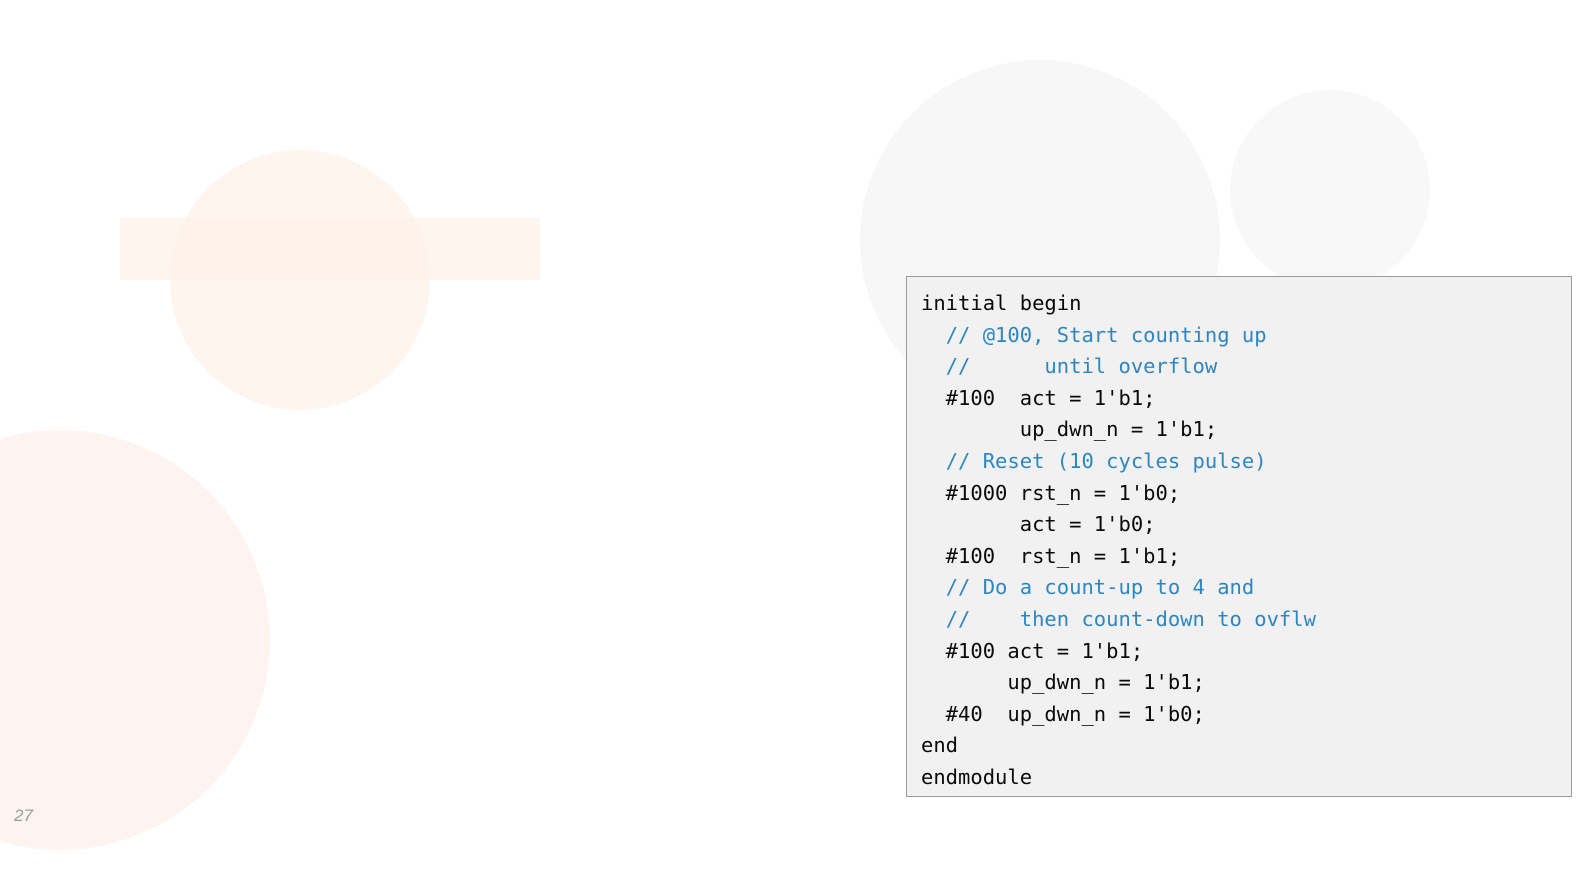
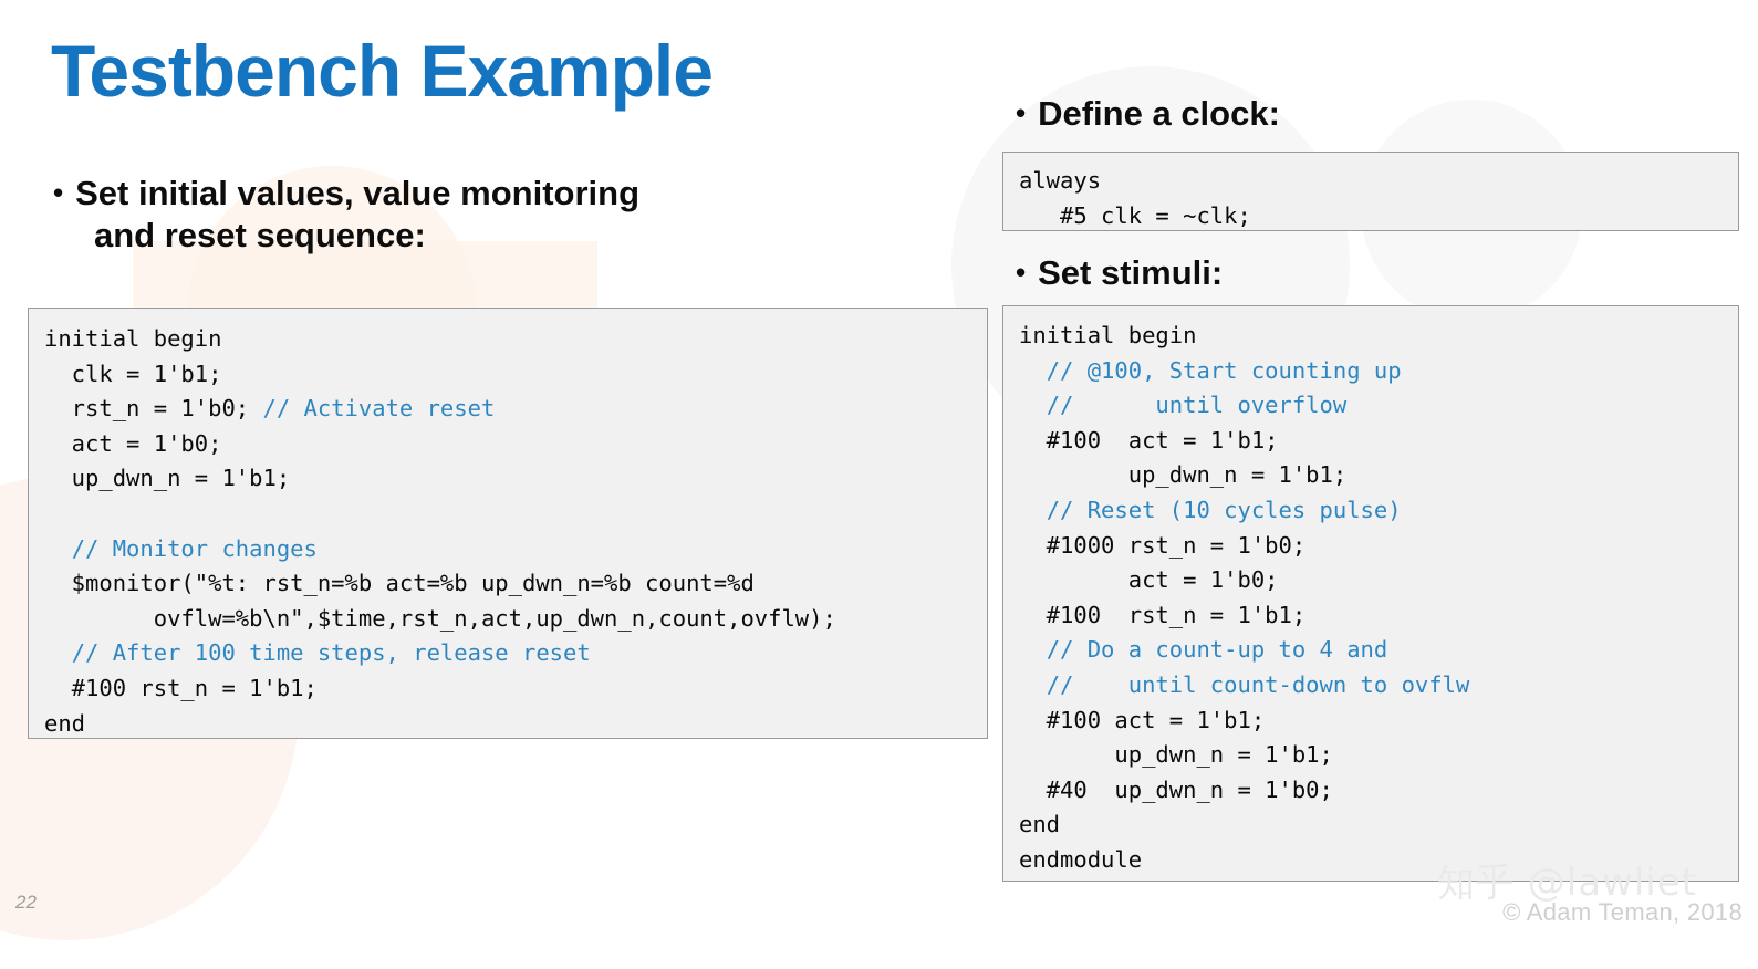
+ Testbench Example
+ • Set initial values, value monitoring
+ and reset sequence:
+ • Define a clock:
+ • Set stimuli:
+ initial begin clk = 1'b1; rst_n = 1'b0; // Activate reset act = 1'b0; up_dwn_n = 1'b1; // Monitor changes $monitor("%t: rst_n=%b act=%b up_dwn_n=%b count=%d ovflw=%b\n",$time,rst_n,act,up_dwn_n,count,ovflw); // After 100 time steps, release reset #100 rst_n = 1'b1; end
+ always #5 clk = ~clk;
- initial begin // @100, Start counting up // until overflow #100 act = 1'b1; up_dwn_n = 1'b1; // Reset (10 cycles pulse) #1000 rst_n = 1'b0; act = 1'b0; #100 rst_n = 1'b1; // Do a count-up to 4 and // then count-down to ovflw #100 act = 1'b1; up_dwn_n = 1'b1; #40 up_dwn_n = 1'b0; end endmodule
+ initial begin // @100, Start counting up // until overflow #100 act = 1'b1; up_dwn_n = 1'b1; // Reset (10 cycles pulse) #1000 rst_n = 1'b0; act = 1'b0; #100 rst_n = 1'b1; // Do a count-up to 4 and // until count-down to ovflw #100 act = 1'b1; up_dwn_n = 1'b1; #40 up_dwn_n = 1'b0; end endmodule
+ 知乎 @lawliet
- 27
+ 22
+ © Adam Teman, 2018
